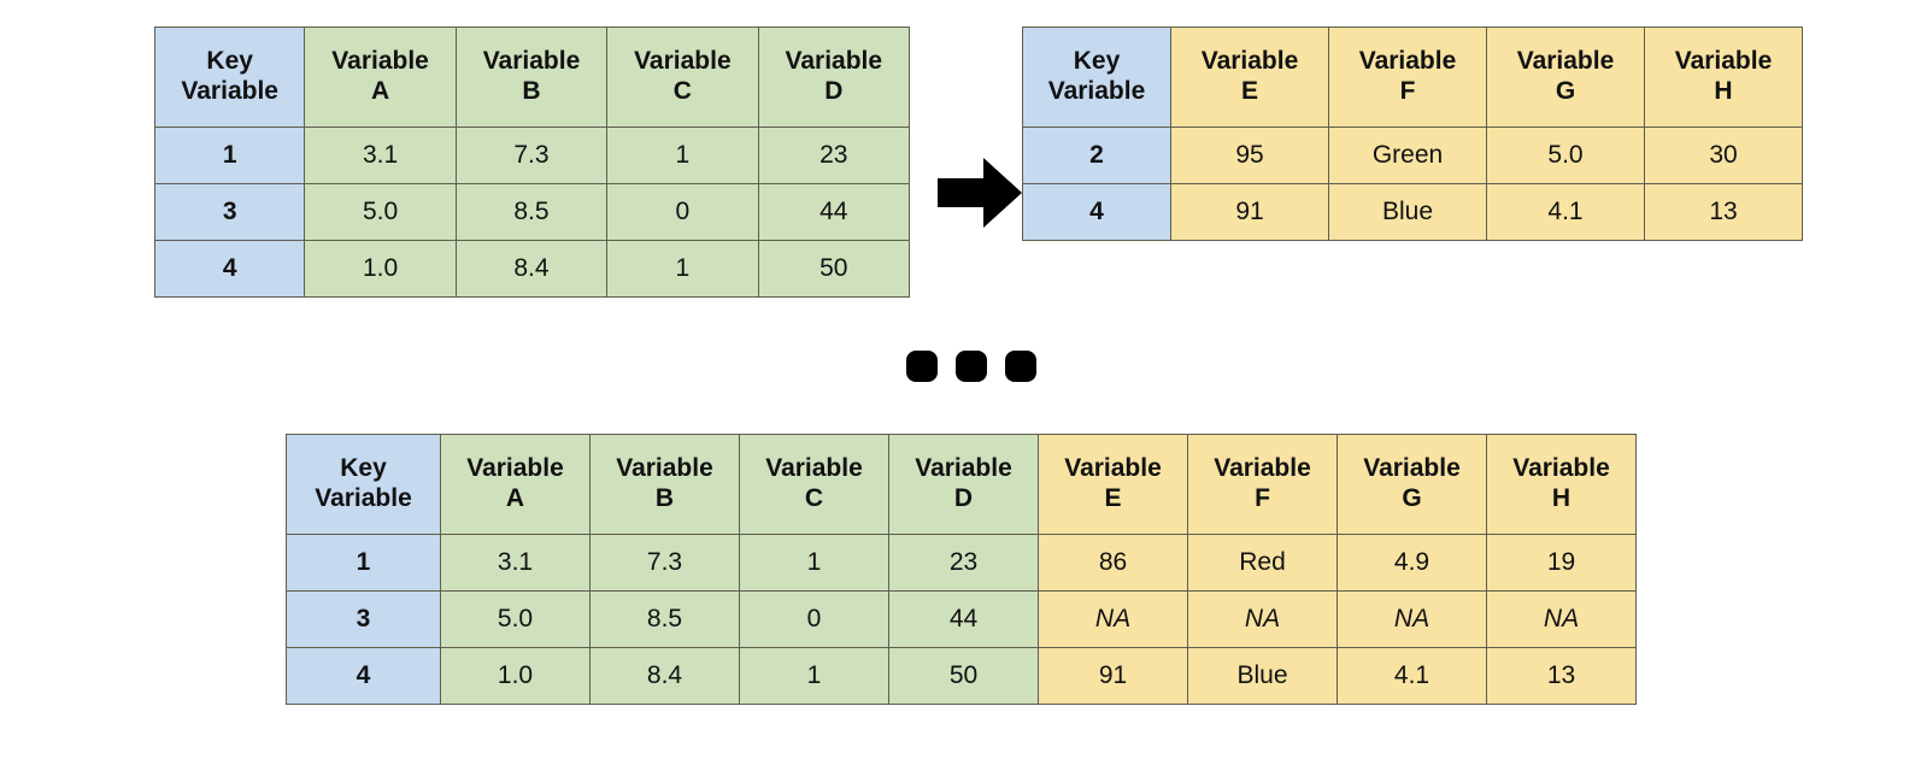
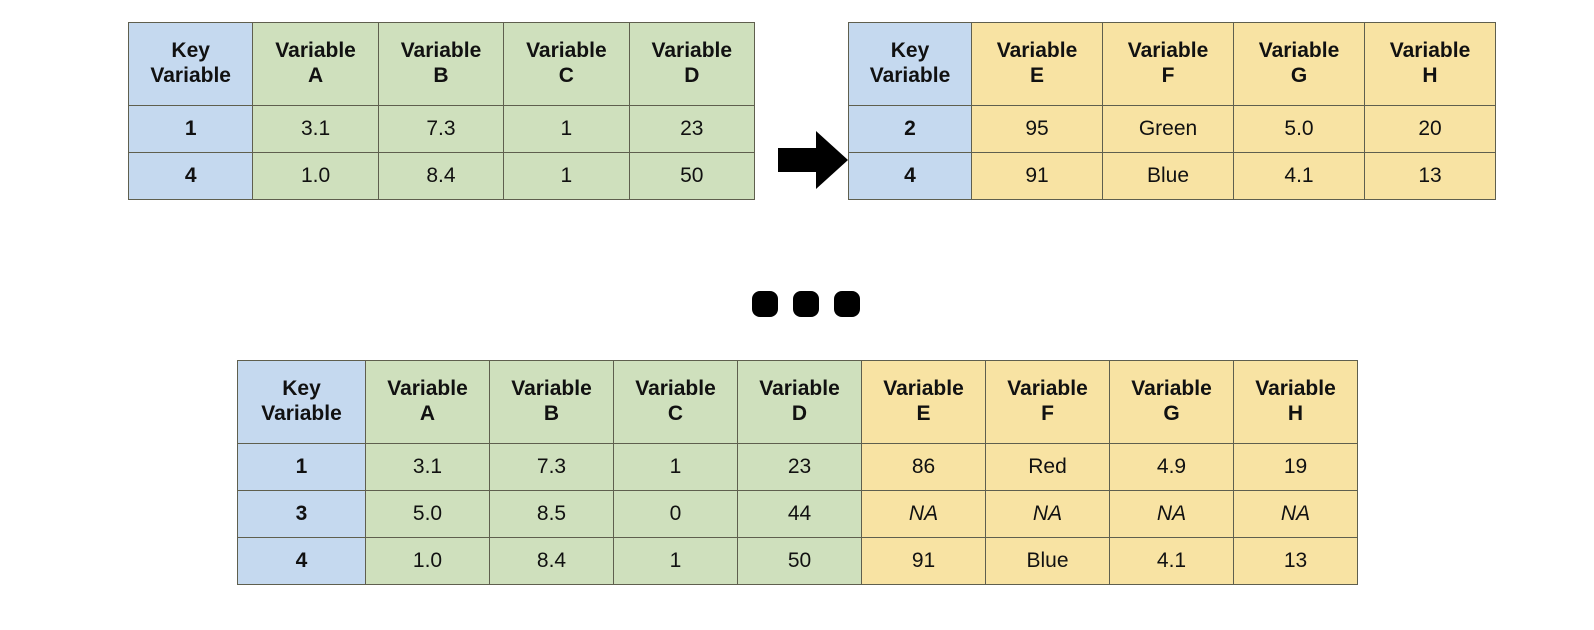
  Key Variable	Variable A	Variable B	Variable C	Variable D
  1	3.1	7.3	1	23
- 3	5.0	8.5	0	44
  4	1.0	8.4	1	50
  Key Variable	Variable E	Variable F	Variable G	Variable H
- 2	95	Green	5.0	30
+ 2	95	Green	5.0	20
  4	91	Blue	4.1	13
  Key Variable	Variable A	Variable B	Variable C	Variable D	Variable E	Variable F	Variable G	Variable H
  1	3.1	7.3	1	23	86	Red	4.9	19
  3	5.0	8.5	0	44	NA	NA	NA	NA
  4	1.0	8.4	1	50	91	Blue	4.1	13
